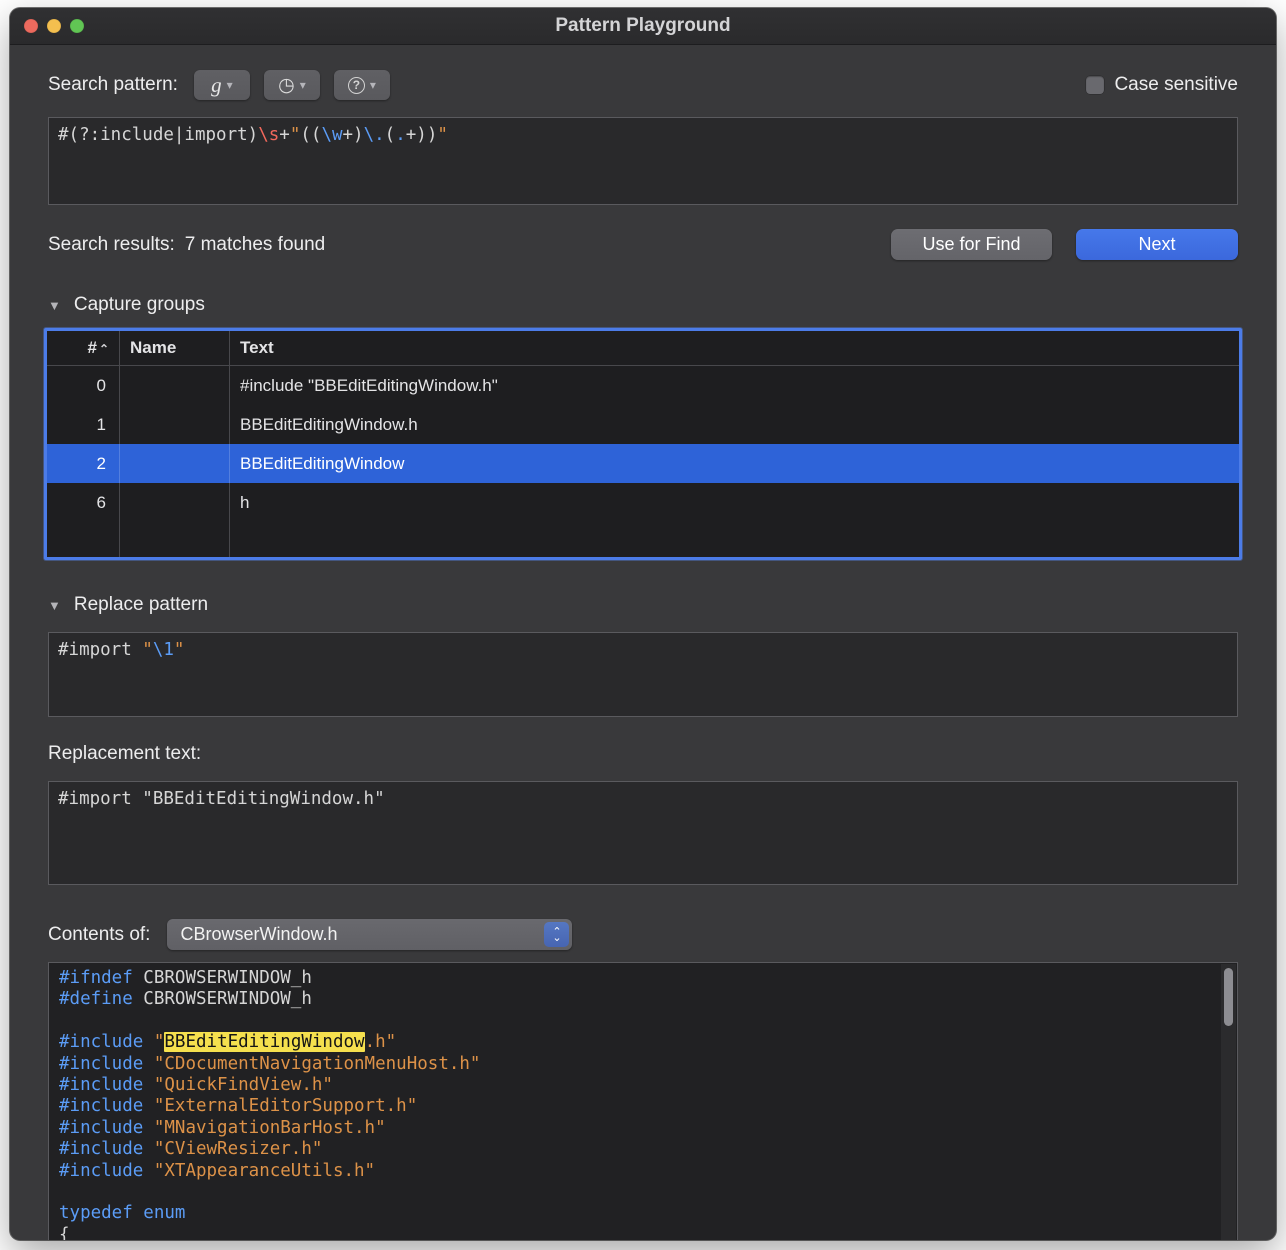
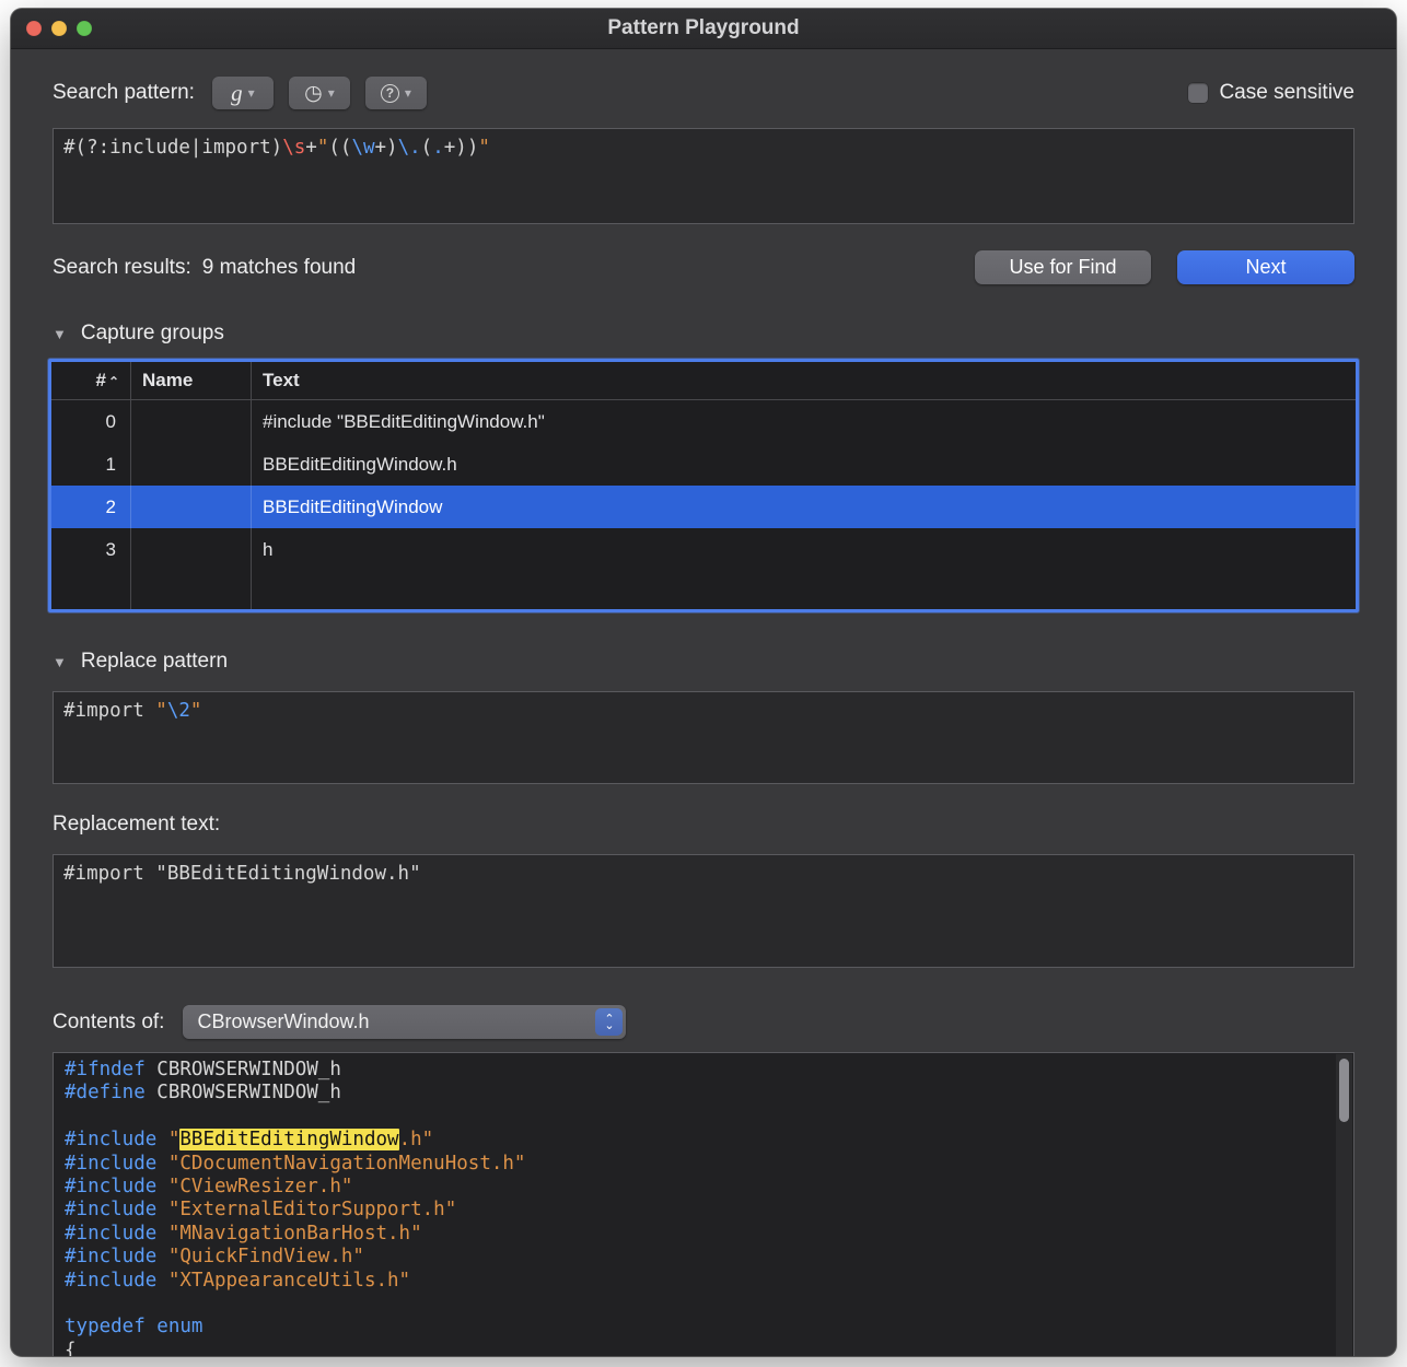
  Pattern Playground
  Search pattern:
  g
  ▾
  ◷
  ▾
  ?
  ▾
  Case sensitive
  #(?:include|import)\s+"((\w+)\.(.+))"
  Search results:
- 7 matches found
+ 9 matches found
  Use for Find
  Next
  ▼
  Capture groups
  #
  ⌃
  Name
  Text
  0
  #include "BBEditEditingWindow.h"
  1
  BBEditEditingWindow.h
  2
  BBEditEditingWindow
- 6
+ 3
  h
  ▼
  Replace pattern
- #import "\1"
+ #import "\2"
  Replacement text:
  #import "BBEditEditingWindow.h"
  Contents of:
  CBrowserWindow.h
  ⌃
  ⌄
  #ifndef CBROWSERWINDOW_h
  #define CBROWSERWINDOW_h
  #include "BBEditEditingWindow.h"
  #include "CDocumentNavigationMenuHost.h"
- #include "QuickFindView.h"
+ #include "CViewResizer.h"
  #include "ExternalEditorSupport.h"
  #include "MNavigationBarHost.h"
- #include "CViewResizer.h"
+ #include "QuickFindView.h"
  #include "XTAppearanceUtils.h"
  typedef enum
  {
